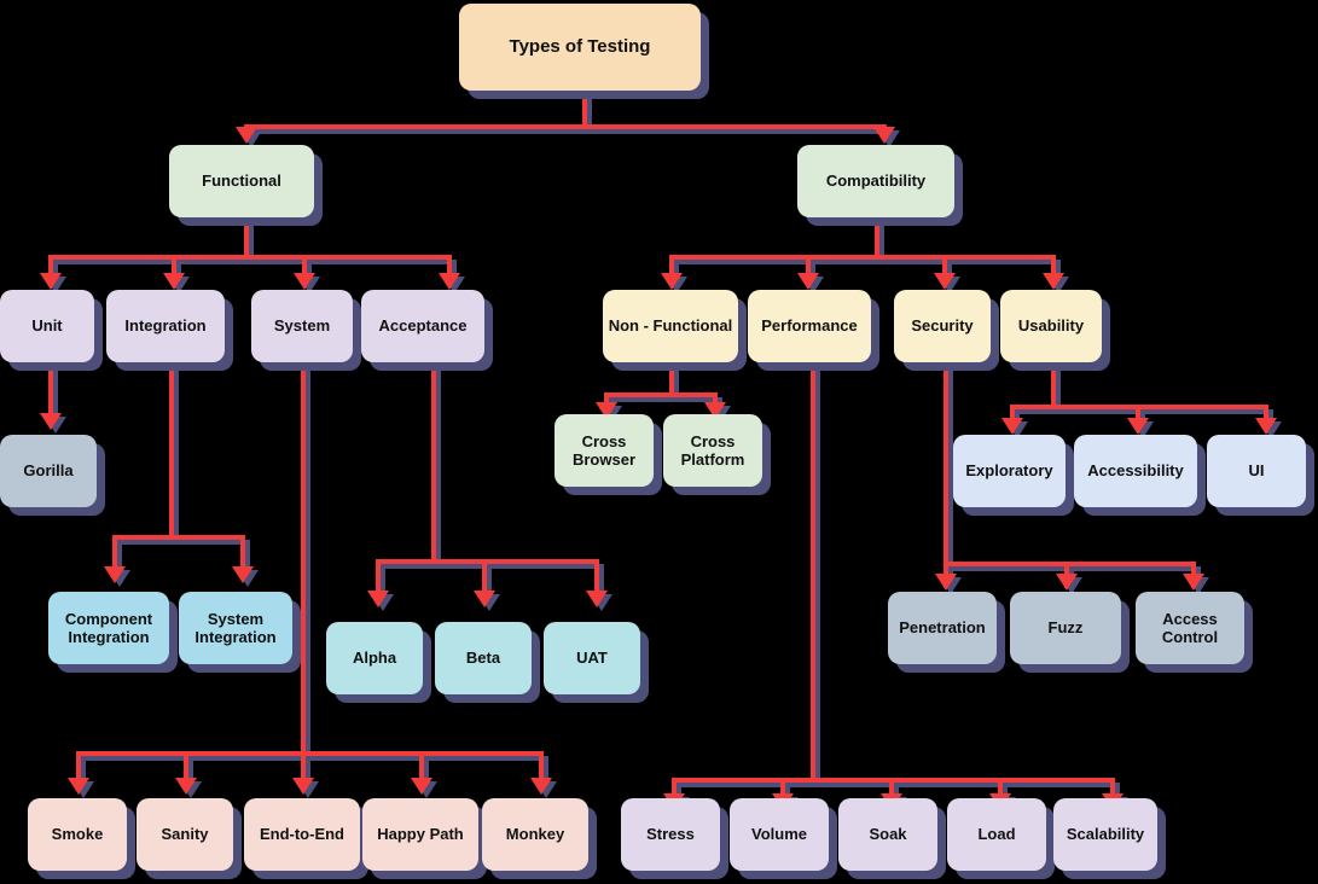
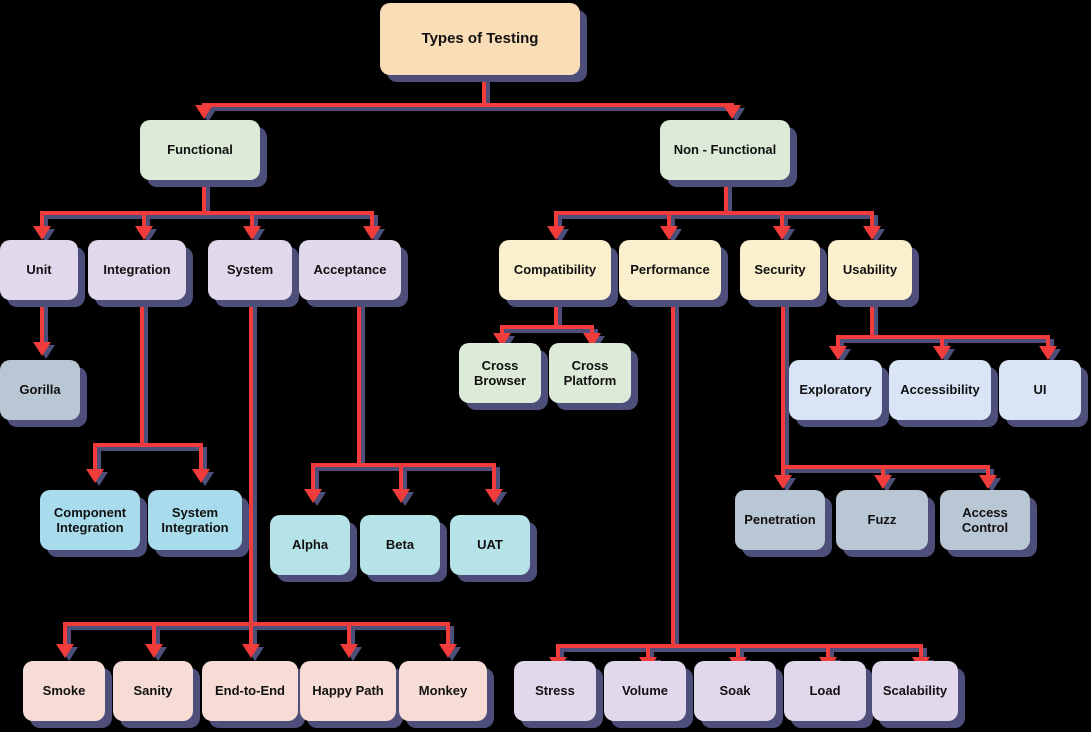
  Types of Testing
  Functional
- Compatibility
+ Non - Functional
  Unit
  Integration
  System
  Acceptance
- Non - Functional
+ Compatibility
  Performance
  Security
  Usability
  Gorilla
  Cross
  Browser
  Cross
  Platform
  Exploratory
  Accessibility
  UI
  Component
  Integration
  System
  Integration
  Alpha
  Beta
  UAT
  Penetration
  Fuzz
  Access
  Control
  Smoke
  Sanity
  End-to-End
  Happy Path
  Monkey
  Stress
  Volume
  Soak
  Load
  Scalability
